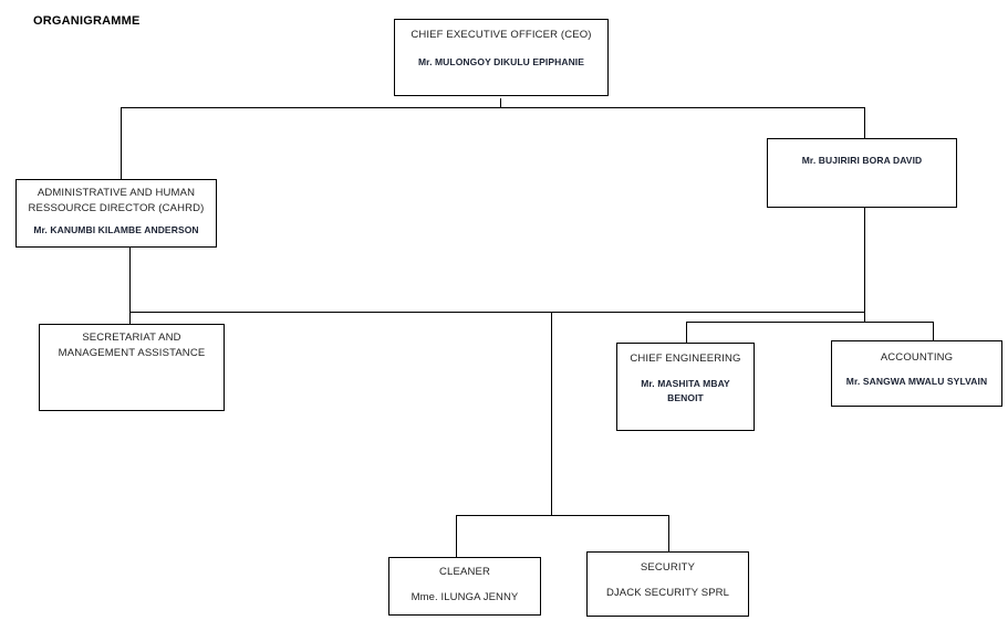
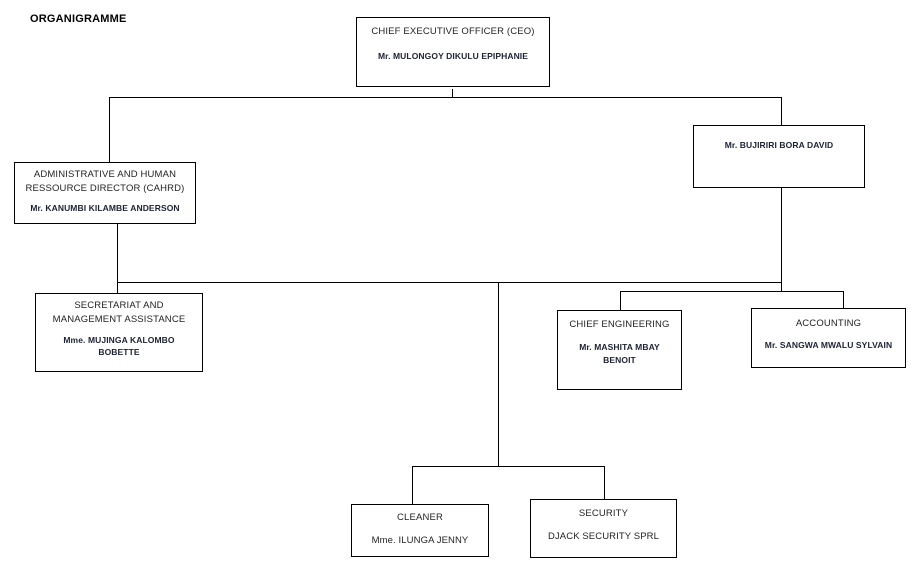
  ORGANIGRAMME
  CHIEF EXECUTIVE OFFICER (CEO)
  Mr. MULONGOY DIKULU EPIPHANIE
  ADMINISTRATIVE AND HUMAN
  RESSOURCE DIRECTOR (CAHRD)
  Mr. KANUMBI KILAMBE ANDERSON
  Mr. BUJIRIRI BORA DAVID
  SECRETARIAT AND
  MANAGEMENT ASSISTANCE
+ Mme. MUJINGA KALOMBO
+ BOBETTE
  CHIEF ENGINEERING
  Mr. MASHITA MBAY
  BENOIT
  ACCOUNTING
  Mr. SANGWA MWALU SYLVAIN
  CLEANER
  Mme. ILUNGA JENNY
  SECURITY
  DJACK SECURITY SPRL
